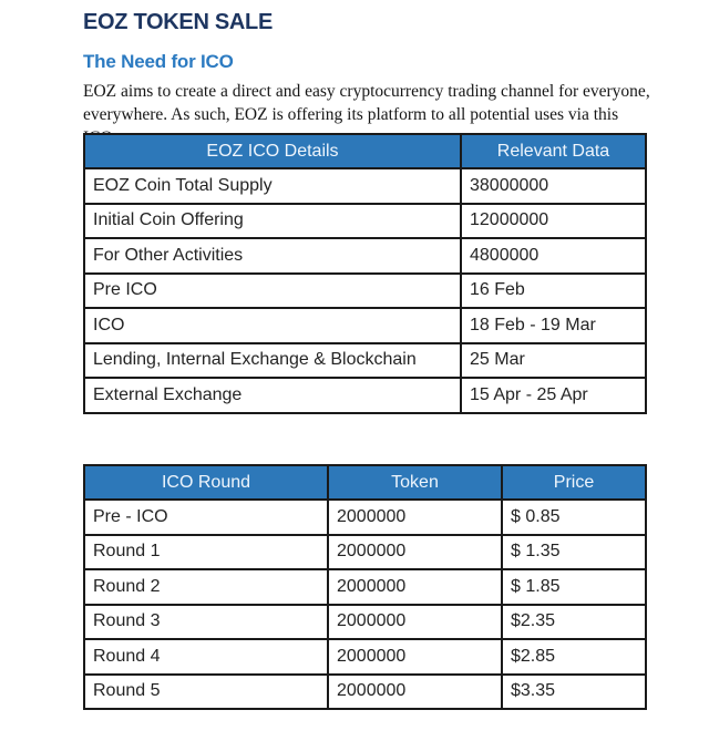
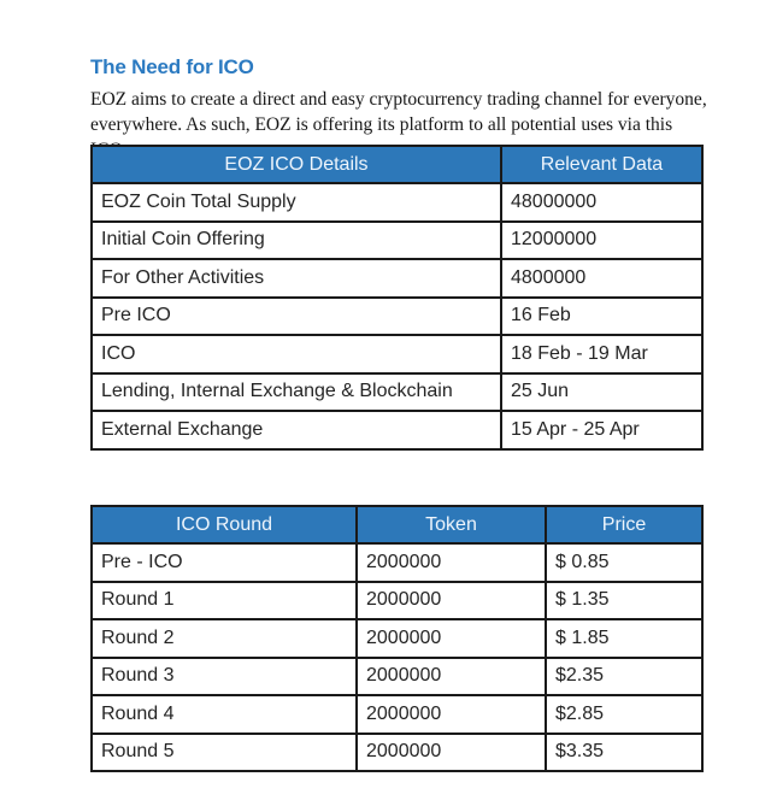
- EOZ TOKEN SALE
  The Need for ICO
  EOZ aims to create a direct and easy cryptocurrency trading channel for everyone,
  everywhere. As such, EOZ is offering its platform to all potential uses via this
  EOZ ICO Details	Relevant Data
- EOZ Coin Total Supply	38000000
+ EOZ Coin Total Supply	48000000
  Initial Coin Offering	12000000
  For Other Activities	4800000
  Pre ICO	16 Feb
  ICO	18 Feb - 19 Mar
- Lending, Internal Exchange & Blockchain	25 Mar
+ Lending, Internal Exchange & Blockchain	25 Jun
  External Exchange	15 Apr - 25 Apr
  ICO Round	Token	Price
  Pre - ICO	2000000	$ 0.85
  Round 1	2000000	$ 1.35
  Round 2	2000000	$ 1.85
  Round 3	2000000	$2.35
  Round 4	2000000	$2.85
  Round 5	2000000	$3.35
